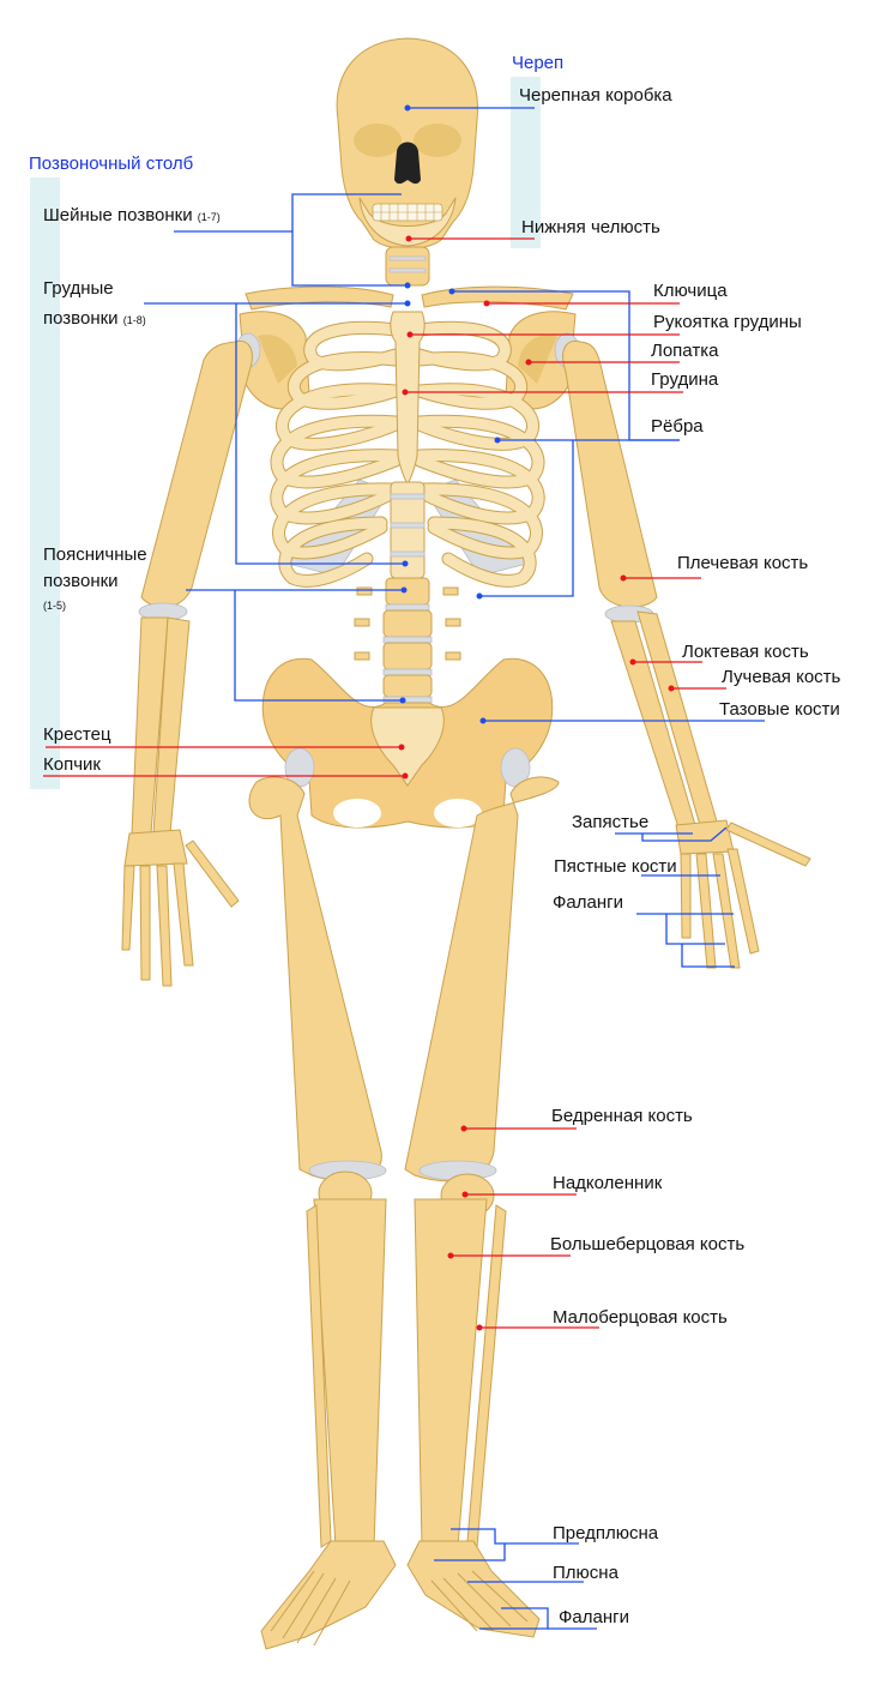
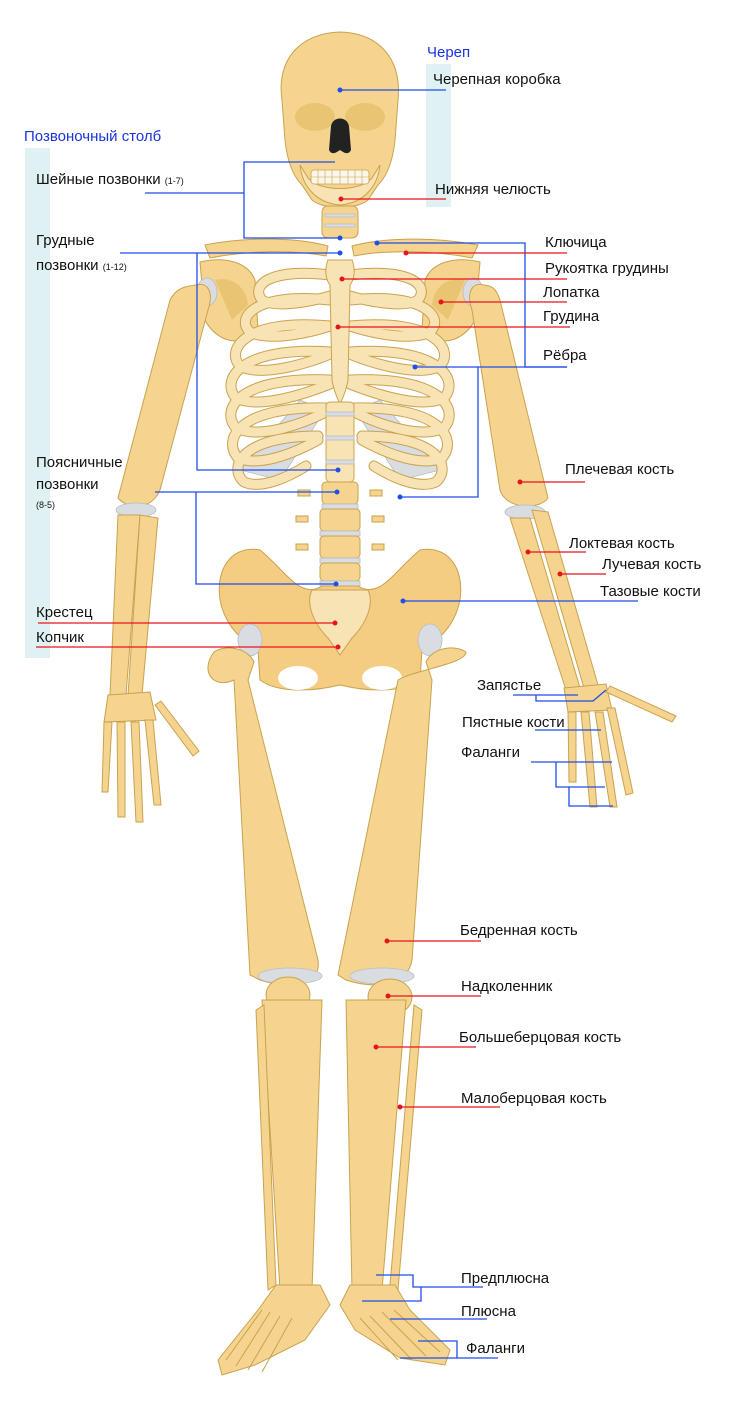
  Позвоночный столб
  Череп
  Черепная коробка
  Нижняя челюсть
  Шейные позвонки (1-7)
  Грудные
- позвонки (1-8)
+ позвонки (1-12)
  Ключица
  Рукоятка грудины
  Лопатка
  Грудина
  Рёбра
  Поясничные
  позвонки
- (1-5)
+ (8-5)
  Плечевая кость
  Локтевая кость
  Лучевая кость
  Тазовые кости
  Крестец
  Копчик
  Запястье
  Пястные кости
  Фаланги
  Бедренная кость
  Надколенник
  Большеберцовая кость
  Малоберцовая кость
  Предплюсна
  Плюсна
  Фаланги
